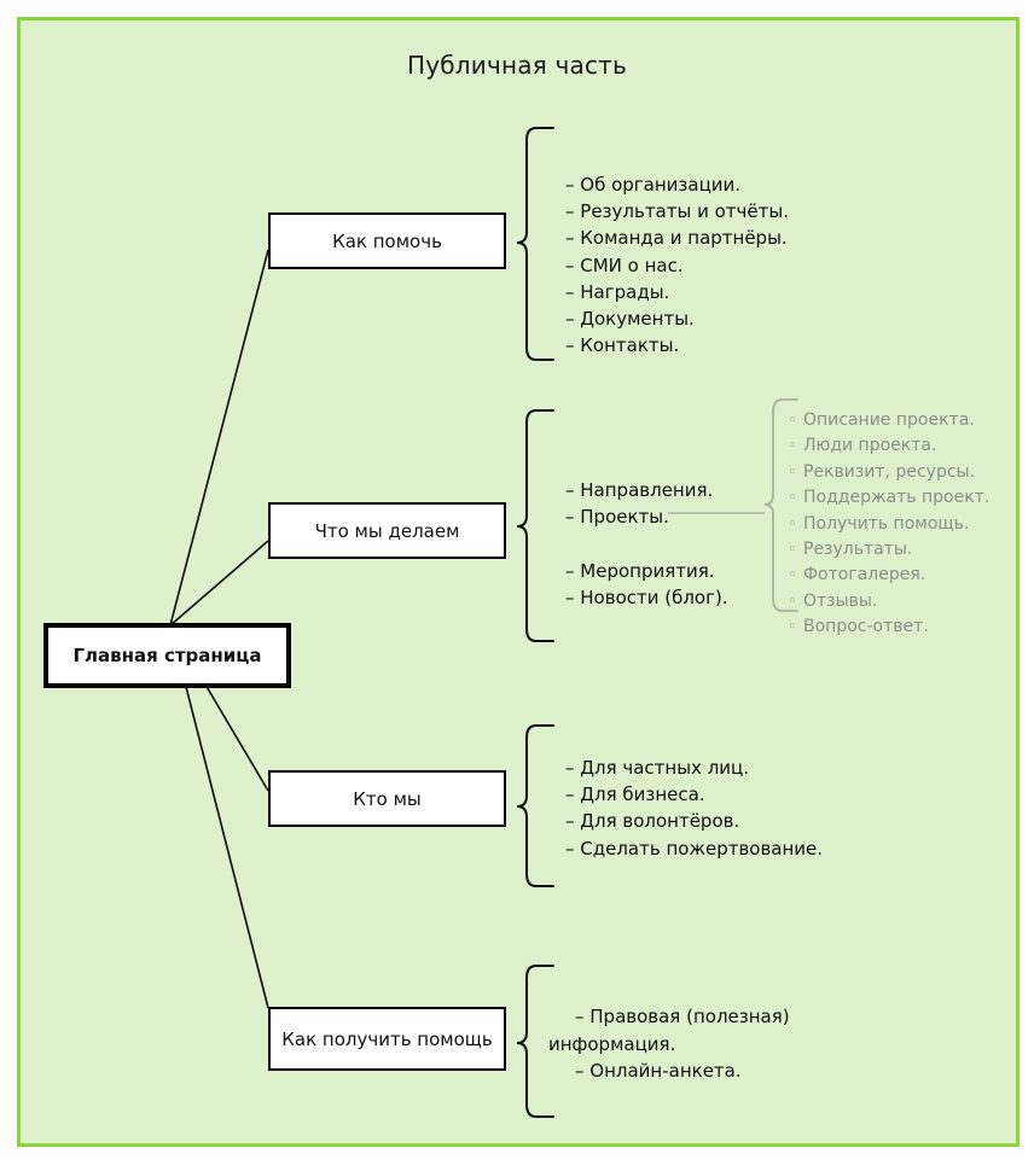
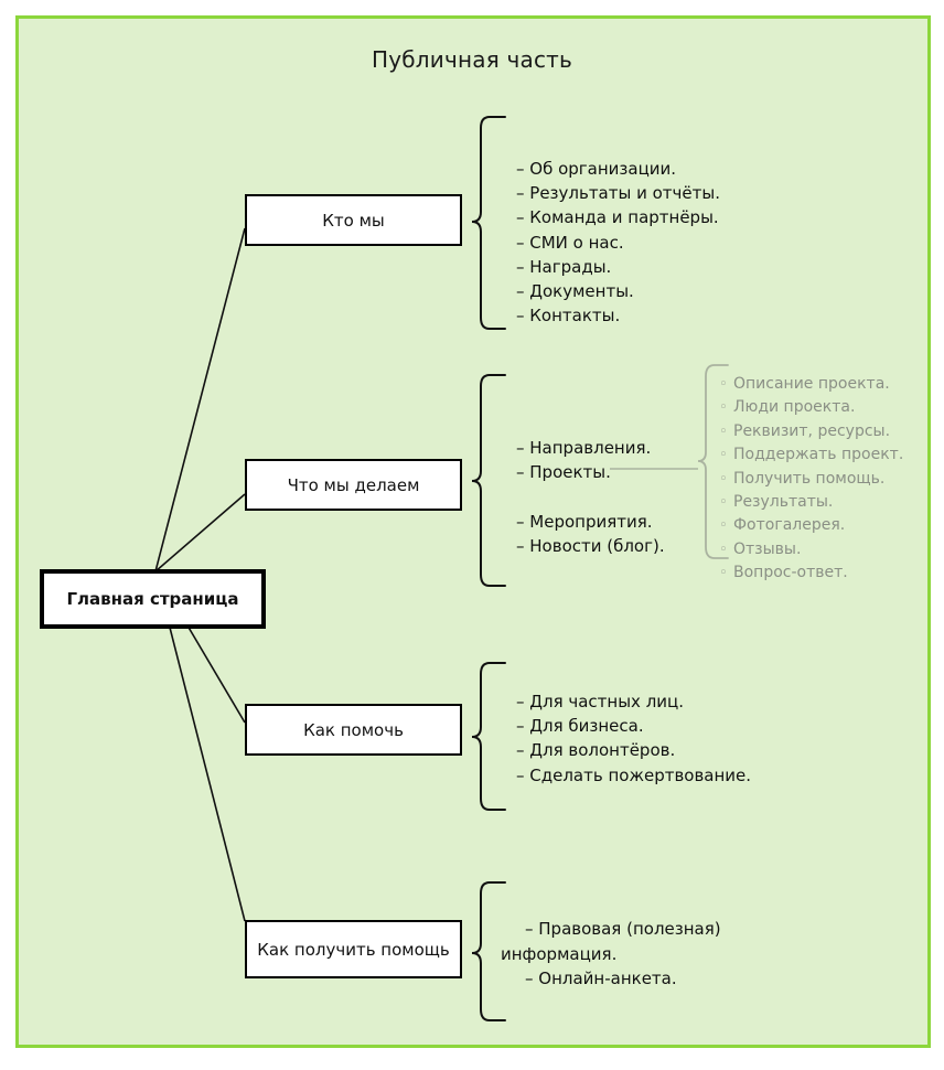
  Публичная часть
- Как помочь
+ Кто мы
  Что мы делаем
- Кто мы
+ Как помочь
  Как получить помощь
  Главная страница
  – Об организации.
  – Результаты и отчёты.
  – Команда и партнёры.
  – СМИ о нас.
  – Награды.
  – Документы.
  – Контакты.
  – Направления.
  – Проекты.
  – Мероприятия.
  – Новости (блог).
  ◦ Описание проекта.
  ◦ Люди проекта.
  ◦ Реквизит, ресурсы.
  ◦ Поддержать проект.
  ◦ Получить помощь.
  ◦ Результаты.
  ◦ Фотогалерея.
  ◦ Отзывы.
  ◦ Вопрос-ответ.
  – Для частных лиц.
  – Для бизнеса.
  – Для волонтёров.
  – Сделать пожертвование.
  – Правовая (полезная) информация.
  – Онлайн-анкета.
